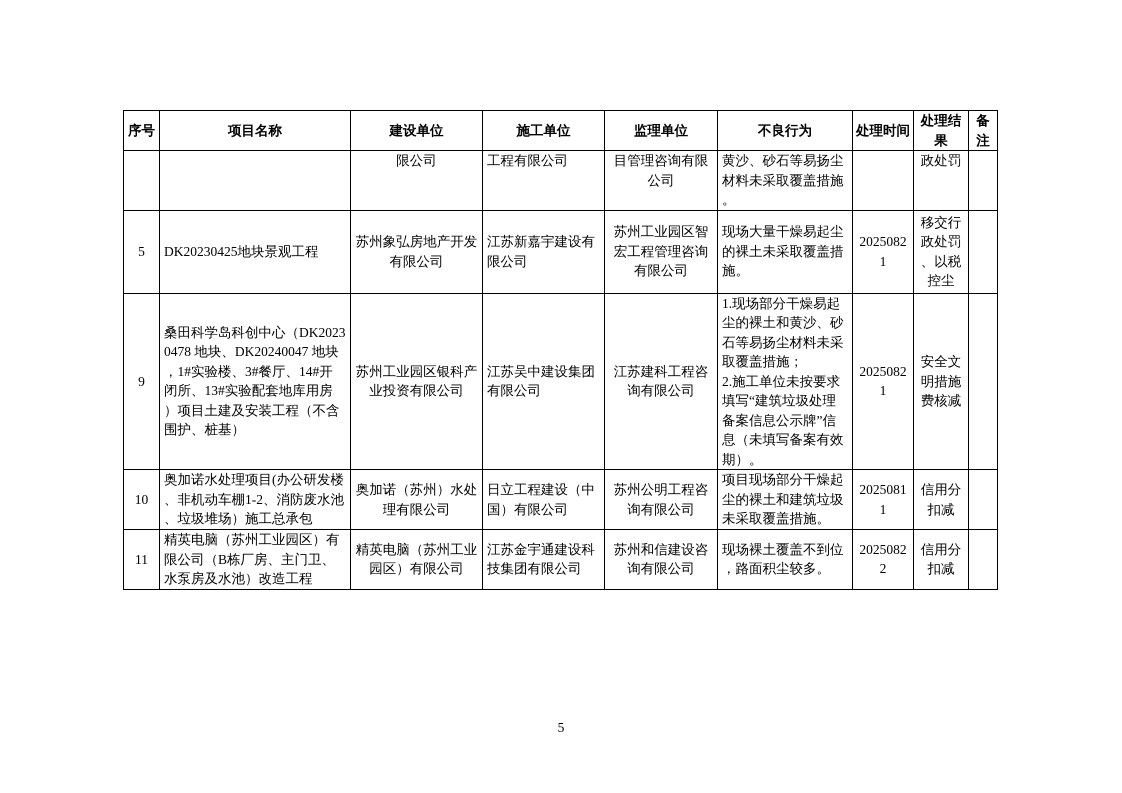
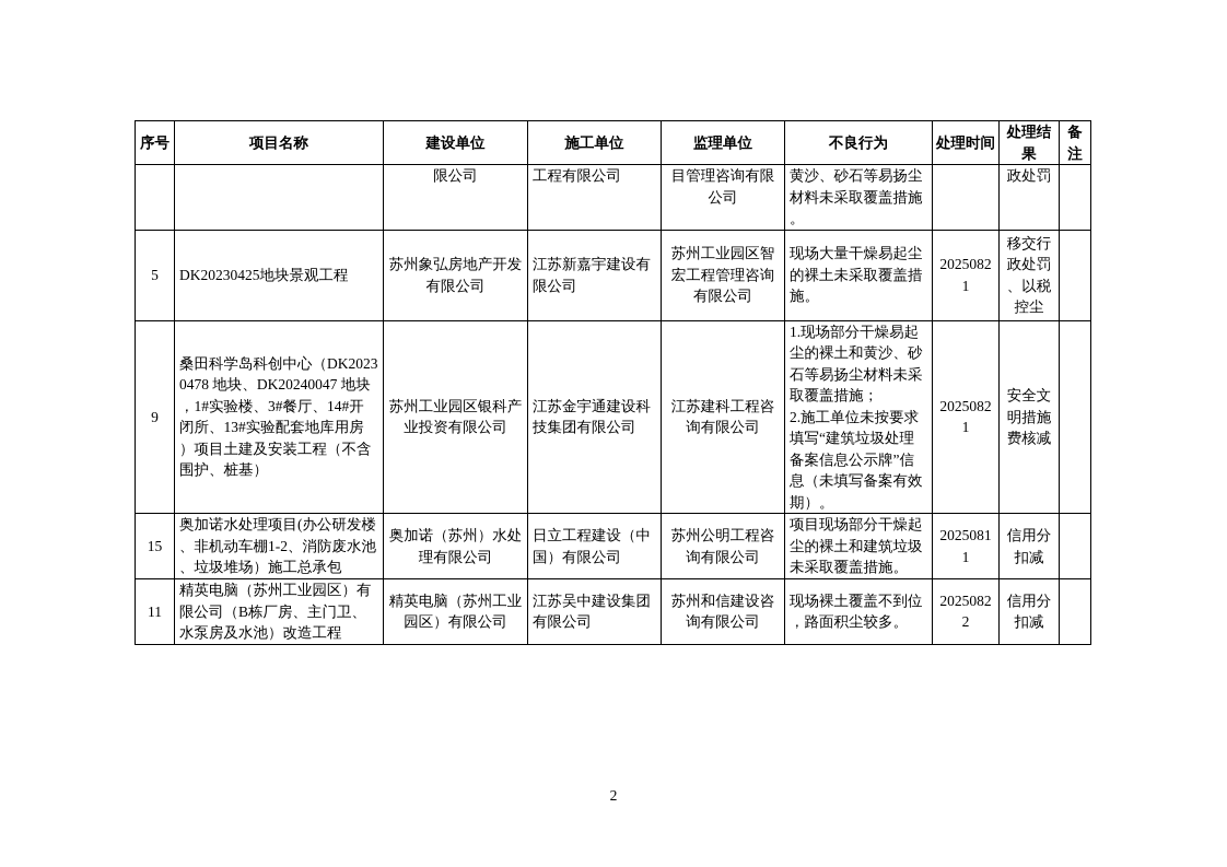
  序号	项目名称	建设单位	施工单位	监理单位	不良行为	处理时间	处理结果	备注
  		限公司	工程有限公司	目管理咨询有限公司	黄沙、砂石等易扬尘材料未采取覆盖措施。		政处罚
  5	DK20230425地块景观工程	苏州象弘房地产开发有限公司	江苏新嘉宇建设有限公司	苏州工业园区智宏工程管理咨询有限公司	现场大量干燥易起尘的裸土未采取覆盖措施。	20250821	移交行政处罚、以税控尘
- 9	桑田科学岛科创中心（DK20230478 地块、DK20240047 地块，1#实验楼、3#餐厅、14#开闭所、13#实验配套地库用房）项目土建及安装工程（不含围护、桩基）	苏州工业园区银科产业投资有限公司	江苏吴中建设集团有限公司	江苏建科工程咨询有限公司	1.现场部分干燥易起尘的裸土和黄沙、砂石等易扬尘材料未采取覆盖措施； 2.施工单位未按要求填写“建筑垃圾处理备案信息公示牌”信息（未填写备案有效期）。	20250821	安全文明措施费核减
+ 9	桑田科学岛科创中心（DK20230478 地块、DK20240047 地块，1#实验楼、3#餐厅、14#开闭所、13#实验配套地库用房）项目土建及安装工程（不含围护、桩基）	苏州工业园区银科产业投资有限公司	江苏金宇通建设科技集团有限公司	江苏建科工程咨询有限公司	1.现场部分干燥易起尘的裸土和黄沙、砂石等易扬尘材料未采取覆盖措施； 2.施工单位未按要求填写“建筑垃圾处理备案信息公示牌”信息（未填写备案有效期）。	20250821	安全文明措施费核减
- 10	奥加诺水处理项目(办公研发楼、非机动车棚1-2、消防废水池、垃圾堆场）施工总承包	奥加诺（苏州）水处理有限公司	日立工程建设（中国）有限公司	苏州公明工程咨询有限公司	项目现场部分干燥起尘的裸土和建筑垃圾未采取覆盖措施。	20250811	信用分扣减
+ 15	奥加诺水处理项目(办公研发楼、非机动车棚1-2、消防废水池、垃圾堆场）施工总承包	奥加诺（苏州）水处理有限公司	日立工程建设（中国）有限公司	苏州公明工程咨询有限公司	项目现场部分干燥起尘的裸土和建筑垃圾未采取覆盖措施。	20250811	信用分扣减
- 11	精英电脑（苏州工业园区）有限公司（B栋厂房、主门卫、水泵房及水池）改造工程	精英电脑（苏州工业园区）有限公司	江苏金宇通建设科技集团有限公司	苏州和信建设咨询有限公司	现场裸土覆盖不到位，路面积尘较多。	20250822	信用分扣减
+ 11	精英电脑（苏州工业园区）有限公司（B栋厂房、主门卫、水泵房及水池）改造工程	精英电脑（苏州工业园区）有限公司	江苏吴中建设集团有限公司	苏州和信建设咨询有限公司	现场裸土覆盖不到位，路面积尘较多。	20250822	信用分扣减
- 5
+ 2
